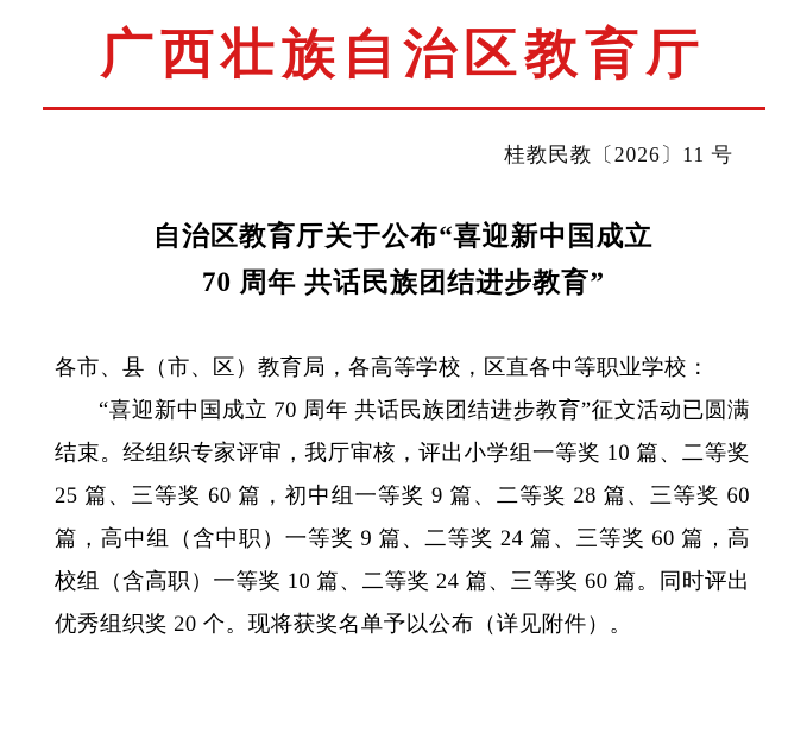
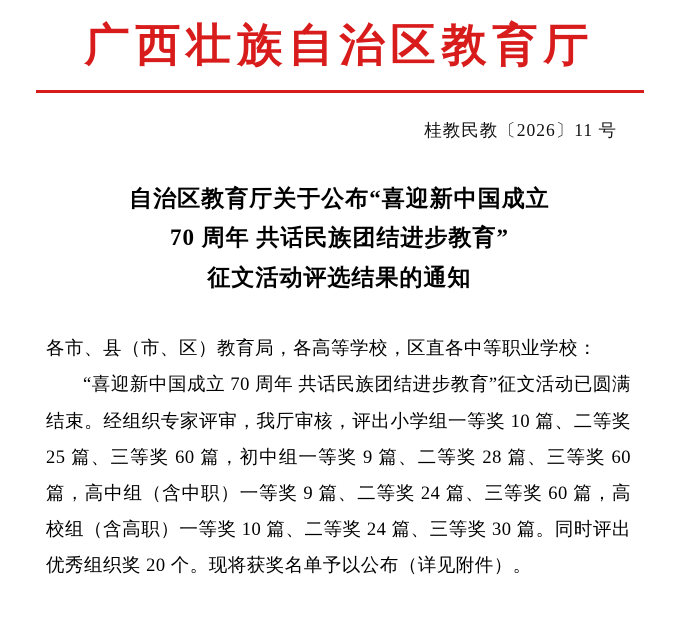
  广西壮族自治区教育厅
  桂教民教〔2026〕11 号
  自治区教育厅关于公布“喜迎新中国成立
  70 周年 共话民族团结进步教育”
+ 征文活动评选结果的通知
  各市、县（市、区）教育局，各高等学校，区直各中等职业学校：
- “喜迎新中国成立 70 周年 共话民族团结进步教育”征文活动已圆满结束。经组织专家评审，我厅审核，评出小学组一等奖 10 篇、二等奖 25 篇、三等奖 60 篇，初中组一等奖 9 篇、二等奖 28 篇、三等奖 60 篇，高中组（含中职）一等奖 9 篇、二等奖 24 篇、三等奖 60 篇，高校组（含高职）一等奖 10 篇、二等奖 24 篇、三等奖 60 篇。同时评出优秀组织奖 20 个。现将获奖名单予以公布（详见附件）。
+ “喜迎新中国成立 70 周年 共话民族团结进步教育”征文活动已圆满结束。经组织专家评审，我厅审核，评出小学组一等奖 10 篇、二等奖 25 篇、三等奖 60 篇，初中组一等奖 9 篇、二等奖 28 篇、三等奖 60 篇，高中组（含中职）一等奖 9 篇、二等奖 24 篇、三等奖 60 篇，高校组（含高职）一等奖 10 篇、二等奖 24 篇、三等奖 30 篇。同时评出优秀组织奖 20 个。现将获奖名单予以公布（详见附件）。
